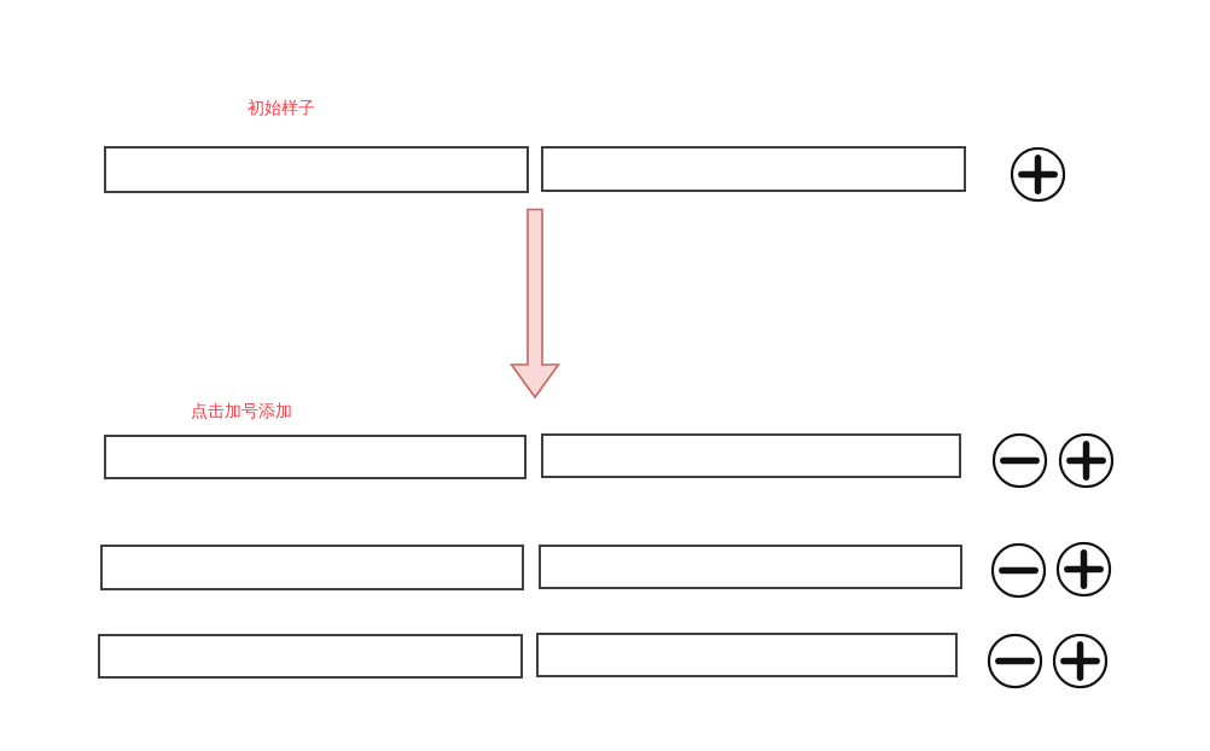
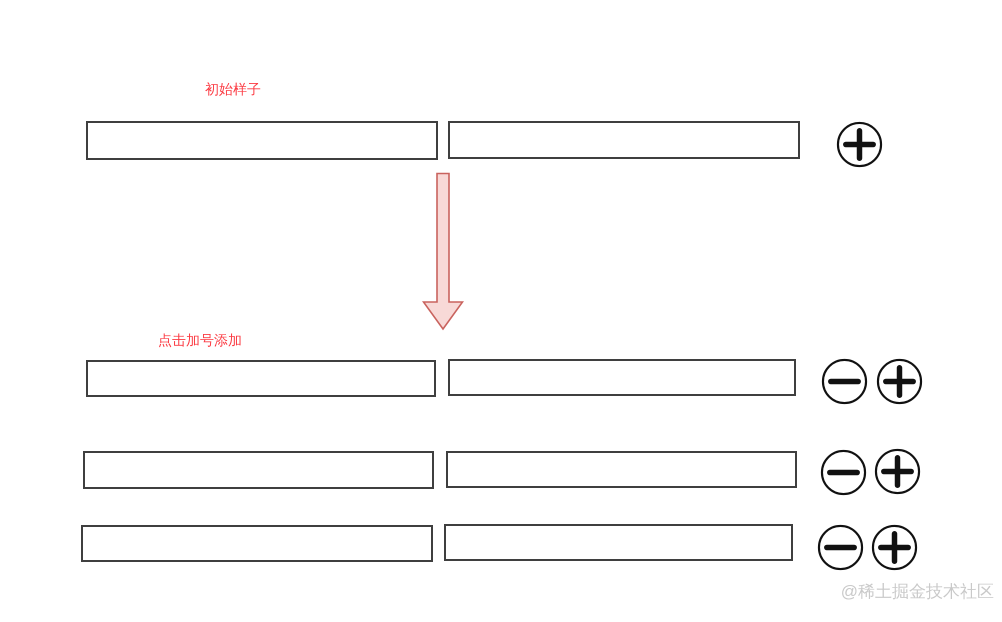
  初始样子
  点击加号添加
+ @稀土掘金技术社区
